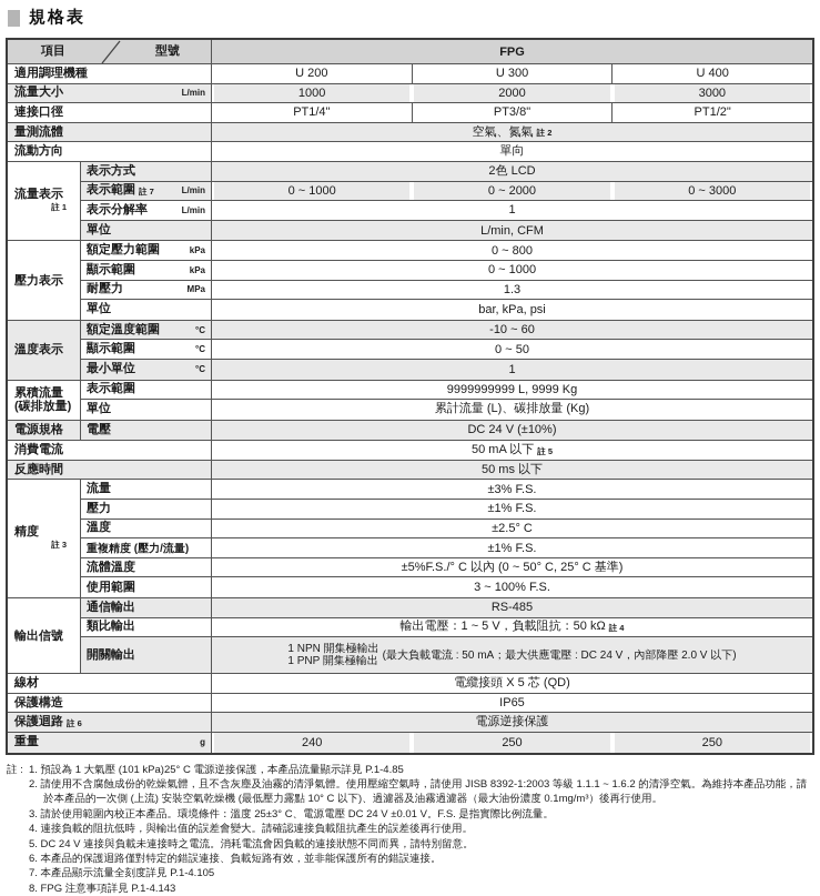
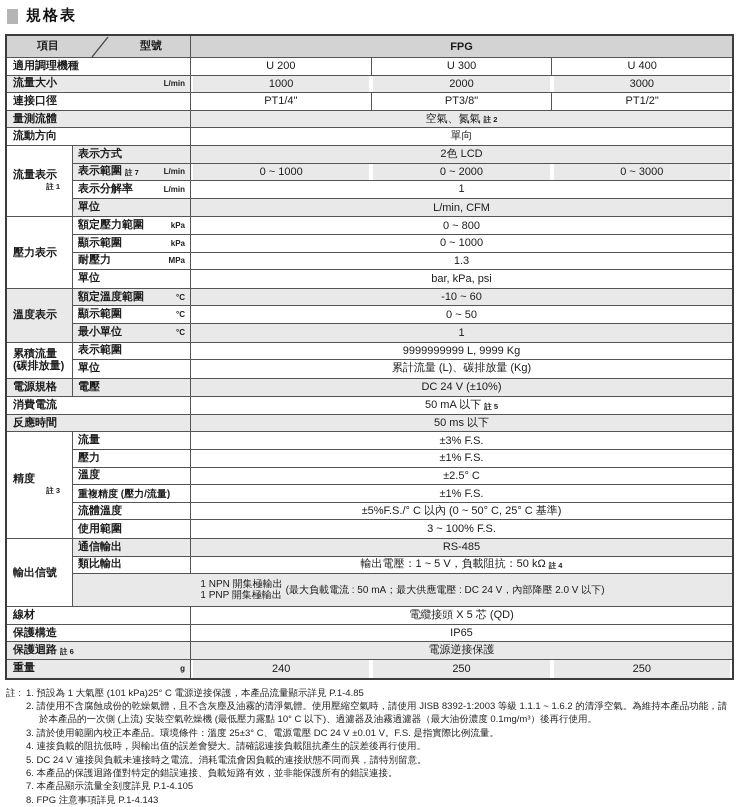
  規格表
  項目
  型號
  FPG
  適用調理機種
  U 200
  U 300
  U 400
  流量大小
  L/min
  1000
  2000
  3000
  連接口徑
  PT1/4"
  PT3/8"
  PT1/2"
  量測流體
  空氣、氮氣
  註 2
  流動方向
  單向
  流量表示
  註 1
  表示方式
  2色 LCD
  表示範圍
  註 7
  L/min
  0 ~ 1000
  0 ~ 2000
  0 ~ 3000
  表示分解率
  L/min
  1
  單位
  L/min, CFM
  壓力表示
  額定壓力範圍
  kPa
  0 ~ 800
  顯示範圍
  kPa
  0 ~ 1000
  耐壓力
  MPa
  1.3
  單位
  bar, kPa, psi
  溫度表示
  額定溫度範圍
  °C
  -10 ~ 60
  顯示範圍
  °C
  0 ~ 50
  最小單位
  °C
  1
  累積流量
  (碳排放量)
  表示範圍
  9999999999 L, 9999 Kg
  單位
  累計流量 (L)、碳排放量 (Kg)
  電源規格
  電壓
  DC 24 V (±10%)
  消費電流
  50 mA 以下
  註 5
  反應時間
  50 ms 以下
  精度
  註 3
  流量
  ±3% F.S.
  壓力
  ±1% F.S.
  溫度
  ±2.5° C
  重複精度 (壓力/流量)
  ±1% F.S.
  流體溫度
  ±5%F.S./° C 以內 (0 ~ 50° C, 25° C 基準)
  使用範圍
  3 ~ 100% F.S.
  輸出信號
  通信輸出
  RS-485
  類比輸出
  輸出電壓：1 ~ 5 V，負載阻抗：50 kΩ
  註 4
- 開關輸出
  1 NPN 開集極輸出
  1 PNP 開集極輸出
  (最大負載電流 : 50 mA；最大供應電壓 : DC 24 V，內部降壓 2.0 V 以下)
  線材
  電纜接頭 X 5 芯 (QD)
  保護構造
  IP65
  保護迴路
  註 6
  電源逆接保護
  重量
  g
  240
  250
  250
  註 :
  1. 預設為 1 大氣壓 (101 kPa)25° C 電源逆接保護，本產品流量顯示詳見 P.1-4.85
  2. 請使用不含腐蝕成份的乾燥氣體，且不含灰塵及油霧的清淨氣體。使用壓縮空氣時，請使用 JISB 8392-1:2003 等級 1.1.1 ~ 1.6.2 的清淨空氣。為維持本產品功能，請於本產品的一次側 (上流) 安裝空氣乾燥機 (最低壓力露點 10° C 以下)、過濾器及油霧過濾器（最大油份濃度 0.1mg/m³）後再行使用。
  3. 請於使用範圍內校正本產品。環境條件：溫度 25±3° C、電源電壓 DC 24 V ±0.01 V。F.S. 是指實際比例流量。
  4. 連接負載的阻抗低時，與輸出值的誤差會變大。請確認連接負載阻抗產生的誤差後再行使用。
  5. DC 24 V 連接與負載未連接時之電流。消耗電流會因負載的連接狀態不同而異，請特別留意。
  6. 本產品的保護迴路僅對特定的錯誤連接、負載短路有效，並非能保護所有的錯誤連接。
  7. 本產品顯示流量全刻度詳見 P.1-4.105
  8. FPG 注意事項詳見 P.1-4.143
